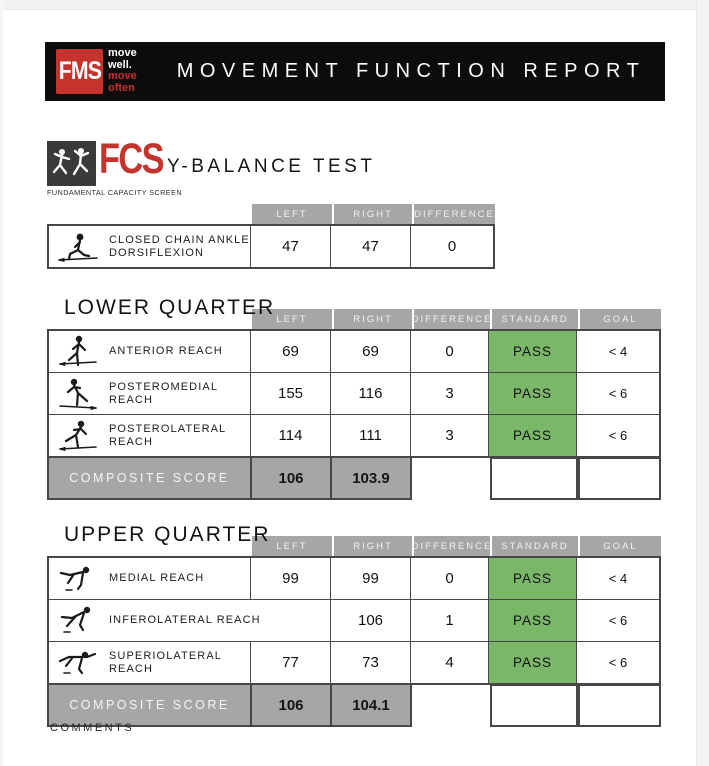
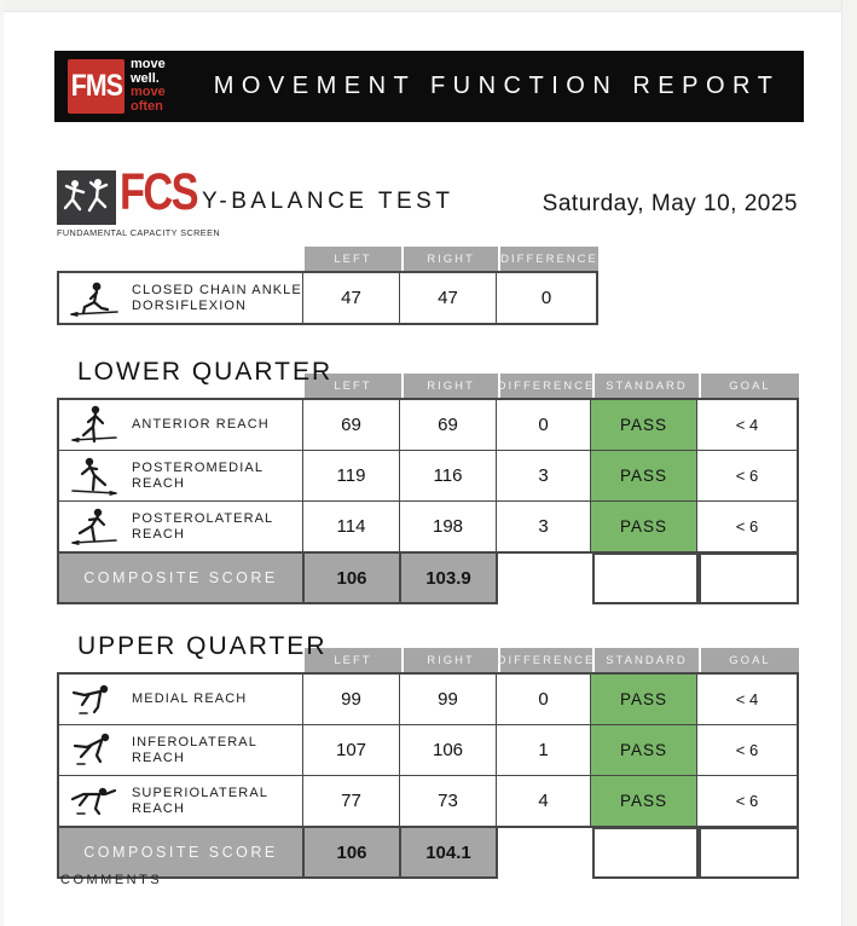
  FMS
  move
  well.
  move
  often
  MOVEMENT FUNCTION REPORT
  FCS
  FUNDAMENTAL CAPACITY SCREEN
  Y-BALANCE TEST
+ Saturday, May 10, 2025
  LEFT
  RIGHT
  DIFFERENCE
  CLOSED CHAIN ANKLE
  DORSIFLEXION
  47
  47
  0
  LOWER QUARTER
  LEFT
  RIGHT
  DIFFERENCE
  STANDARD
  GOAL
  ANTERIOR REACH
  69
  69
  0
  PASS
  < 4
  POSTEROMEDIAL
  REACH
- 155
+ 119
  116
  3
  PASS
  < 6
  POSTEROLATERAL
  REACH
  114
- 111
+ 198
  3
  PASS
  < 6
  COMPOSITE SCORE
  106
  103.9
  UPPER QUARTER
  LEFT
  RIGHT
  DIFFERENCE
  STANDARD
  GOAL
  MEDIAL REACH
  99
  99
  0
  PASS
  < 4
  INFEROLATERAL REACH
+ 107
  106
  1
  PASS
  < 6
  SUPERIOLATERAL
  REACH
  77
  73
  4
  PASS
  < 6
  COMPOSITE SCORE
  106
  104.1
  COMMENTS
